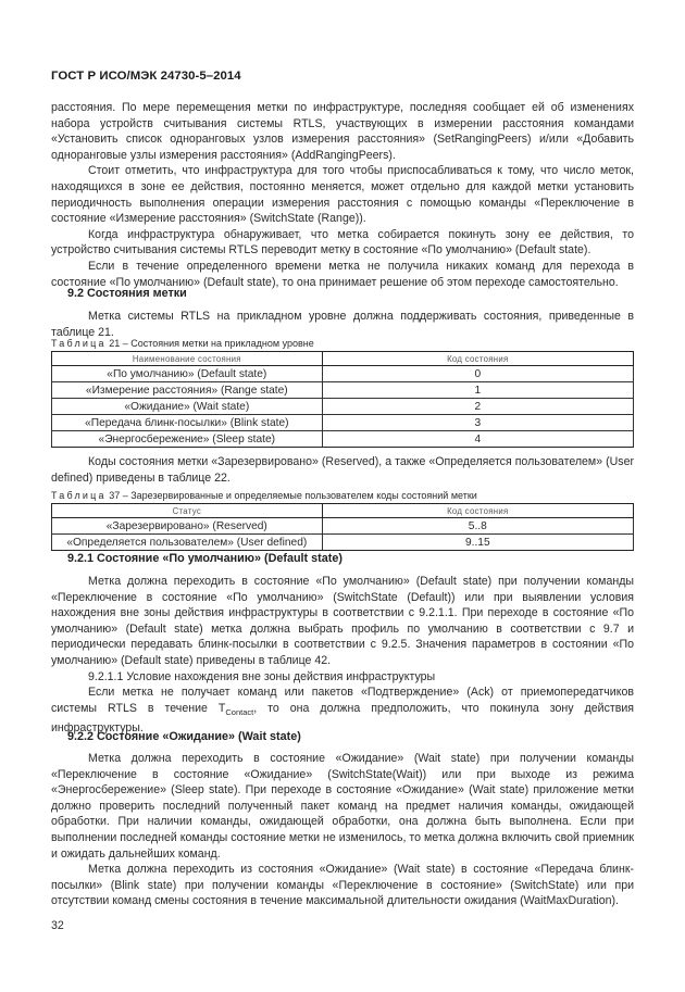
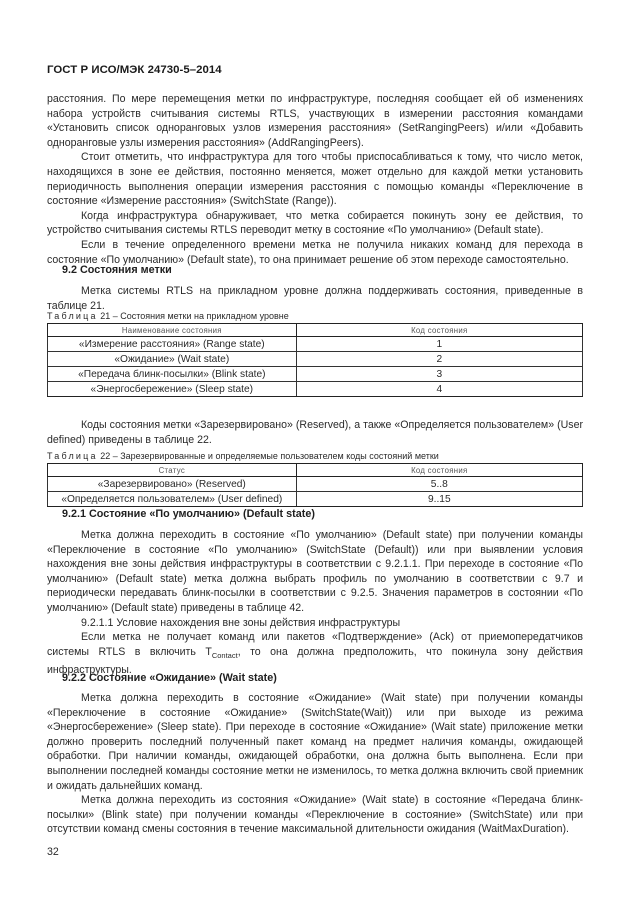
  ГОСТ Р ИСО/МЭК 24730-5–2014
  расстояния. По мере перемещения метки по инфраструктуре, последняя сообщает ей об изменениях набора устройств считывания системы RTLS, участвующих в измерении расстояния командами «Установить список одноранговых узлов измерения расстояния» (SetRangingPeers) и/или «Добавить одноранговые узлы измерения расстояния» (AddRangingPeers).
  Стоит отметить, что инфраструктура для того чтобы приспосабливаться к тому, что число меток, находящихся в зоне ее действия, постоянно меняется, может отдельно для каждой метки установить периодичность выполнения операции измерения расстояния с помощью команды «Переключение в состояние «Измерение расстояния» (SwitchState (Range)).
  Когда инфраструктура обнаруживает, что метка собирается покинуть зону ее действия, то устройство считывания системы RTLS переводит метку в состояние «По умолчанию» (Default state).
  Если в течение определенного времени метка не получила никаких команд для перехода в состояние «По умолчанию» (Default state), то она принимает решение об этом переходе самостоятельно.
  9.2 Состояния метки
  Метка системы RTLS на прикладном уровне должна поддерживать состояния, приведенные в таблице 21.
  Таблица 21 – Состояния метки на прикладном уровне
  Наименование состояния	Код состояния
- «По умолчанию» (Default state)	0
  «Измерение расстояния» (Range state)	1
  «Ожидание» (Wait state)	2
  «Передача блинк-посылки» (Blink state)	3
  «Энергосбережение» (Sleep state)	4
  Коды состояния метки «Зарезервировано» (Reserved), а также «Определяется пользователем» (User defined) приведены в таблице 22.
- Таблица 37 – Зарезервированные и определяемые пользователем коды состояний метки
+ Таблица 22 – Зарезервированные и определяемые пользователем коды состояний метки
  Статус	Код состояния
  «Зарезервировано» (Reserved)	5..8
  «Определяется пользователем» (User defined)	9..15
  9.2.1 Состояние «По умолчанию» (Default state)
  Метка должна переходить в состояние «По умолчанию» (Default state) при получении команды «Переключение в состояние «По умолчанию» (SwitchState (Default)) или при выявлении условия нахождения вне зоны действия инфраструктуры в соответствии с 9.2.1.1. При переходе в состояние «По умолчанию» (Default state) метка должна выбрать профиль по умолчанию в соответствии с 9.7 и периодически передавать блинк-посылки в соответствии с 9.2.5. Значения параметров в состоянии «По умолчанию» (Default state) приведены в таблице 42.
  9.2.1.1 Условие нахождения вне зоны действия инфраструктуры
- Если метка не получает команд или пакетов «Подтверждение» (Ack) от приемопередатчиков системы RTLS в течение TContact, то она должна предположить, что покинула зону действия инфраструктуры.
+ Если метка не получает команд или пакетов «Подтверждение» (Ack) от приемопередатчиков системы RTLS в включить TContact, то она должна предположить, что покинула зону действия инфраструктуры.
  9.2.2 Состояние «Ожидание» (Wait state)
  Метка должна переходить в состояние «Ожидание» (Wait state) при получении команды «Переключение в состояние «Ожидание» (SwitchState(Wait)) или при выходе из режима «Энергосбережение» (Sleep state). При переходе в состояние «Ожидание» (Wait state) приложение метки должно проверить последний полученный пакет команд на предмет наличия команды, ожидающей обработки. При наличии команды, ожидающей обработки, она должна быть выполнена. Если при выполнении последней команды состояние метки не изменилось, то метка должна включить свой приемник и ожидать дальнейших команд.
  Метка должна переходить из состояния «Ожидание» (Wait state) в состояние «Передача блинк-посылки» (Blink state) при получении команды «Переключение в состояние» (SwitchState) или при отсутствии команд смены состояния в течение максимальной длительности ожидания (WaitMaxDuration).
  32
